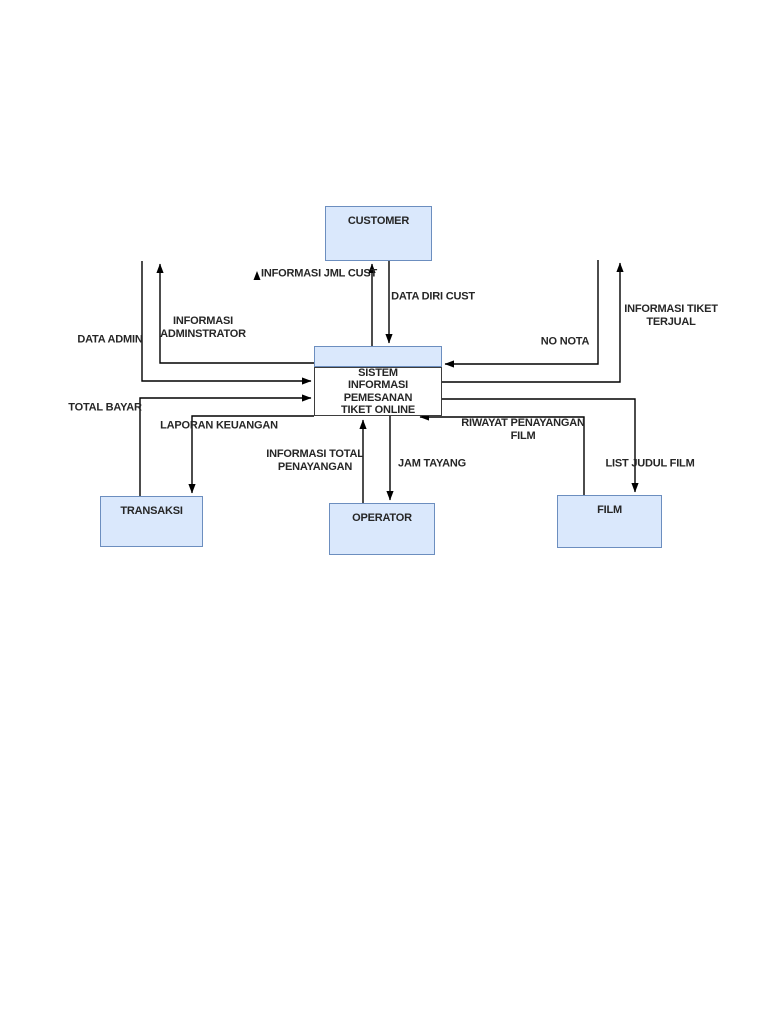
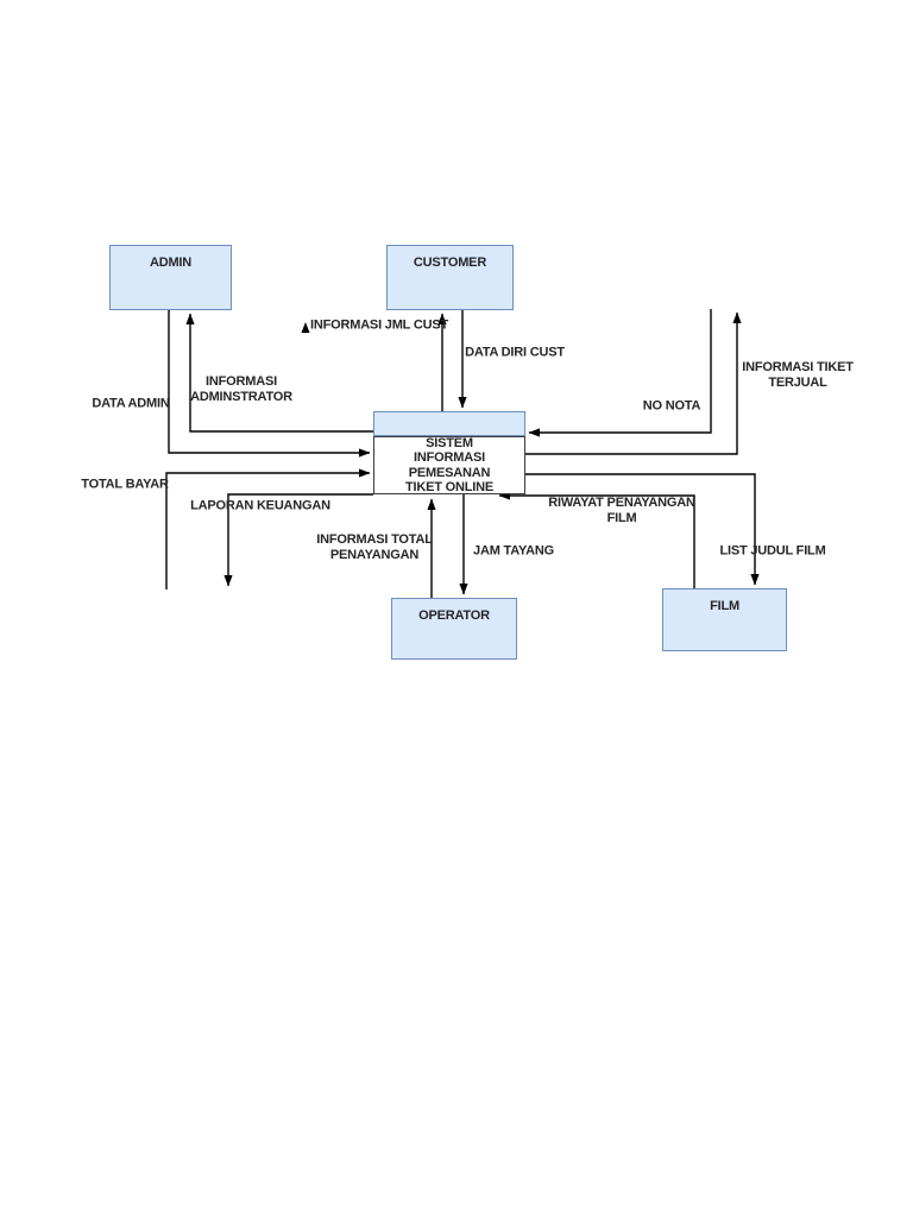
+ ADMIN
  CUSTOMER
- TRANSAKSI
  OPERATOR
  FILM
  SISTEM
  INFORMASI
  PEMESANAN
  TIKET ONLINE
  INFORMASI JML CUST
  DATA DIRI CUST
  DATA ADMIN
  INFORMASI
  ADMINSTRATOR
  NO NOTA
  INFORMASI TIKET
  TERJUAL
  TOTAL BAYAR
  LAPORAN KEUANGAN
  INFORMASI TOTAL
  PENAYANGAN
  JAM TAYANG
  RIWAYAT PENAYANGAN
  FILM
  LIST JUDUL FILM
